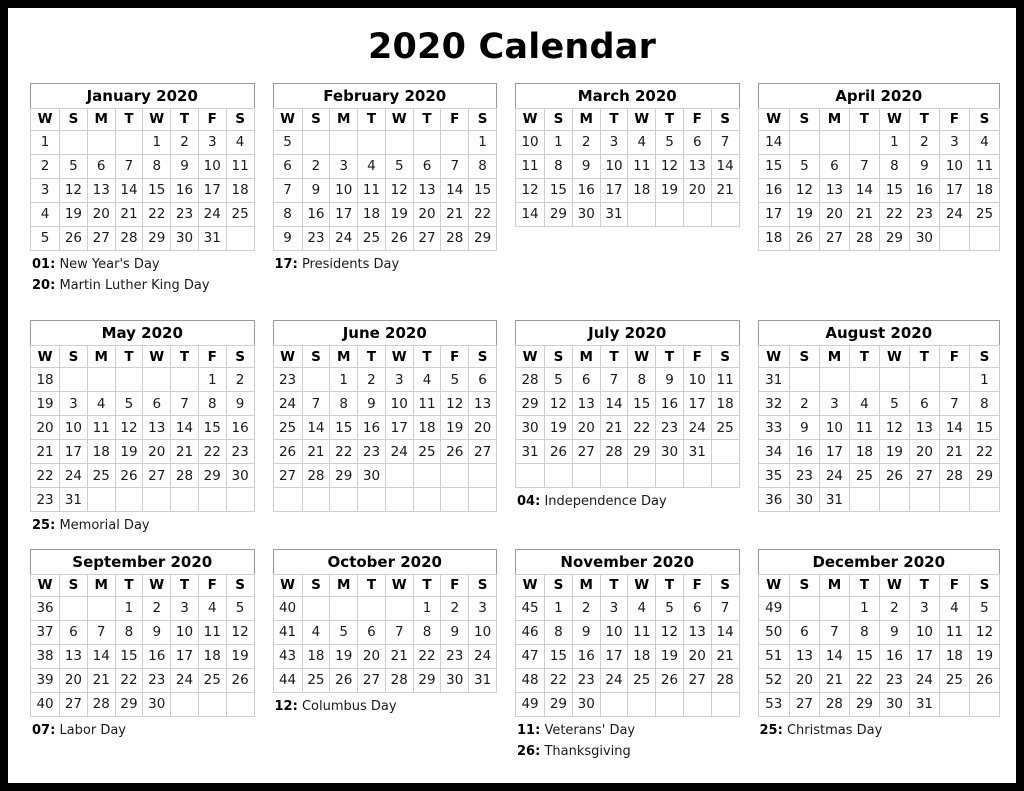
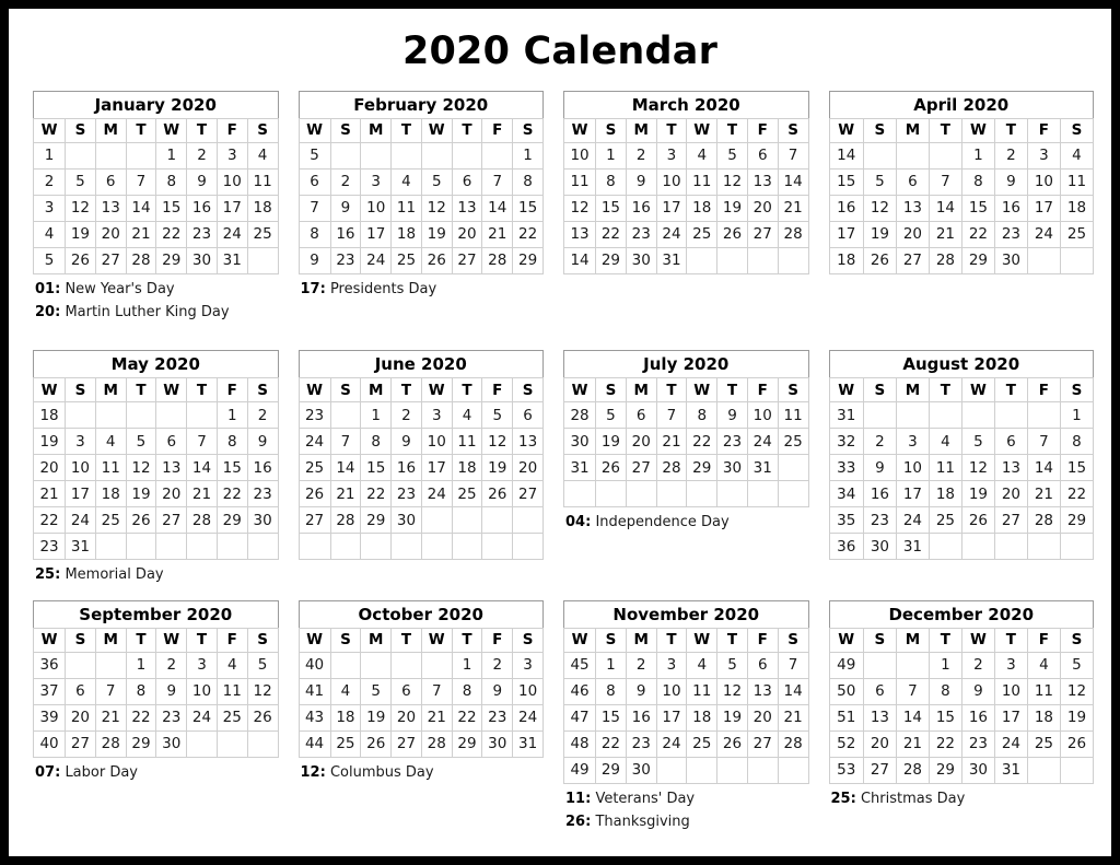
  2020 Calendar
  January 2020
  W	S	M	T	W	T	F	S
  1				1	2	3	4
  2	5	6	7	8	9	10	11
  3	12	13	14	15	16	17	18
  4	19	20	21	22	23	24	25
  5	26	27	28	29	30	31
  01: New Year's Day
  20: Martin Luther King Day
  February 2020
  W	S	M	T	W	T	F	S
  5							1
  6	2	3	4	5	6	7	8
  7	9	10	11	12	13	14	15
  8	16	17	18	19	20	21	22
  9	23	24	25	26	27	28	29
  17: Presidents Day
  March 2020
  W	S	M	T	W	T	F	S
  10	1	2	3	4	5	6	7
  11	8	9	10	11	12	13	14
  12	15	16	17	18	19	20	21
+ 13	22	23	24	25	26	27	28
  14	29	30	31
  April 2020
  W	S	M	T	W	T	F	S
  14				1	2	3	4
  15	5	6	7	8	9	10	11
  16	12	13	14	15	16	17	18
  17	19	20	21	22	23	24	25
  18	26	27	28	29	30
  May 2020
  W	S	M	T	W	T	F	S
  18						1	2
  19	3	4	5	6	7	8	9
  20	10	11	12	13	14	15	16
  21	17	18	19	20	21	22	23
  22	24	25	26	27	28	29	30
  23	31
  25: Memorial Day
  June 2020
  W	S	M	T	W	T	F	S
  23		1	2	3	4	5	6
  24	7	8	9	10	11	12	13
  25	14	15	16	17	18	19	20
  26	21	22	23	24	25	26	27
  27	28	29	30
  July 2020
  W	S	M	T	W	T	F	S
  28	5	6	7	8	9	10	11
- 29	12	13	14	15	16	17	18
  30	19	20	21	22	23	24	25
  31	26	27	28	29	30	31
  04: Independence Day
  August 2020
  W	S	M	T	W	T	F	S
  31							1
  32	2	3	4	5	6	7	8
  33	9	10	11	12	13	14	15
  34	16	17	18	19	20	21	22
  35	23	24	25	26	27	28	29
  36	30	31
  September 2020
  W	S	M	T	W	T	F	S
  36			1	2	3	4	5
  37	6	7	8	9	10	11	12
- 38	13	14	15	16	17	18	19
  39	20	21	22	23	24	25	26
  40	27	28	29	30
  07: Labor Day
  October 2020
  W	S	M	T	W	T	F	S
  40					1	2	3
  41	4	5	6	7	8	9	10
  43	18	19	20	21	22	23	24
  44	25	26	27	28	29	30	31
  12: Columbus Day
  November 2020
  W	S	M	T	W	T	F	S
  45	1	2	3	4	5	6	7
  46	8	9	10	11	12	13	14
  47	15	16	17	18	19	20	21
  48	22	23	24	25	26	27	28
  49	29	30
  11: Veterans' Day
  26: Thanksgiving
  December 2020
  W	S	M	T	W	T	F	S
  49			1	2	3	4	5
  50	6	7	8	9	10	11	12
  51	13	14	15	16	17	18	19
  52	20	21	22	23	24	25	26
  53	27	28	29	30	31
  25: Christmas Day
